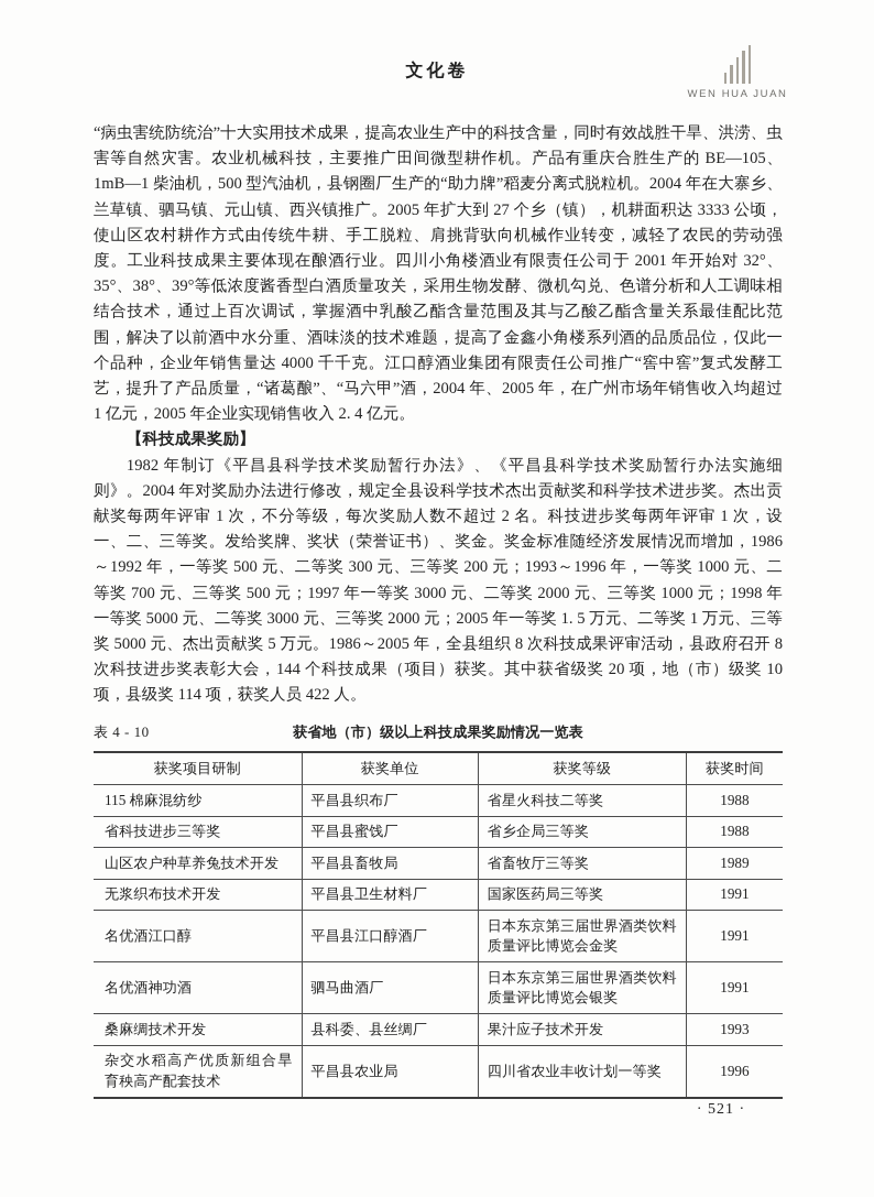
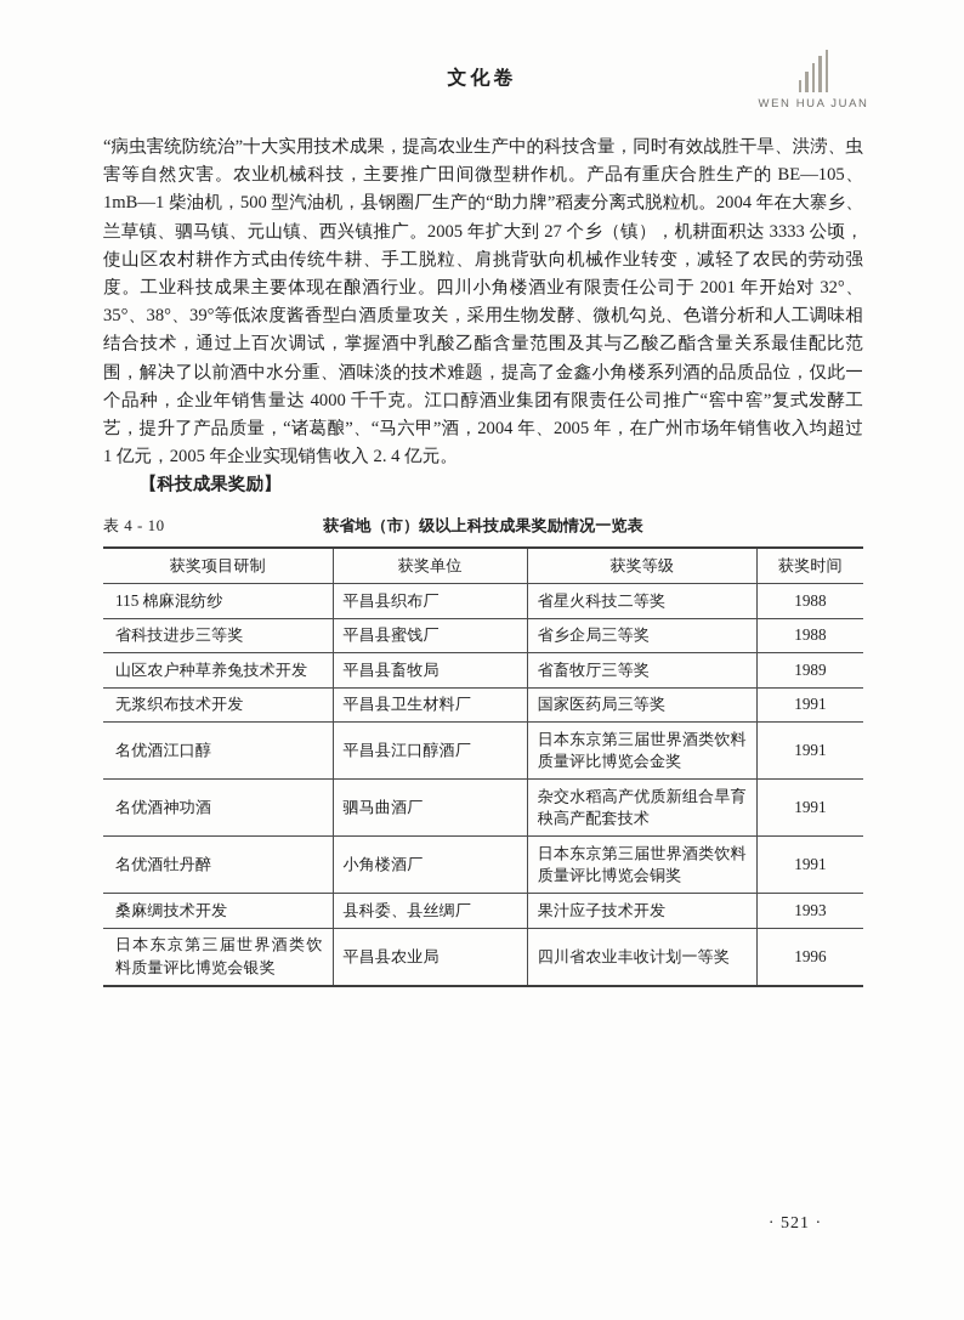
  文化卷
  WEN HUA JUAN
  “病虫害统防统治”十大实用技术成果，提高农业生产中的科技含量，同时有效战胜干旱、洪涝、虫害等自然灾害。农业机械科技，主要推广田间微型耕作机。产品有重庆合胜生产的 BE—105、1mB—1 柴油机，500 型汽油机，县钢圈厂生产的“助力牌”稻麦分离式脱粒机。2004 年在大寨乡、兰草镇、驷马镇、元山镇、西兴镇推广。2005 年扩大到 27 个乡（镇），机耕面积达 3333 公顷，使山区农村耕作方式由传统牛耕、手工脱粒、肩挑背驮向机械作业转变，减轻了农民的劳动强度。工业科技成果主要体现在酿酒行业。四川小角楼酒业有限责任公司于 2001 年开始对 32°、35°、38°、39°等低浓度酱香型白酒质量攻关，采用生物发酵、微机勾兑、色谱分析和人工调味相结合技术，通过上百次调试，掌握酒中乳酸乙酯含量范围及其与乙酸乙酯含量关系最佳配比范围，解决了以前酒中水分重、酒味淡的技术难题，提高了金鑫小角楼系列酒的品质品位，仅此一个品种，企业年销售量达 4000 千千克。江口醇酒业集团有限责任公司推广“窖中窖”复式发酵工艺，提升了产品质量，“诸葛酿”、“马六甲”酒，2004 年、2005 年，在广州市场年销售收入均超过 1 亿元，2005 年企业实现销售收入 2. 4 亿元。
  【科技成果奖励】
- 1982 年制订《平昌县科学技术奖励暂行办法》、《平昌县科学技术奖励暂行办法实施细则》。2004 年对奖励办法进行修改，规定全县设科学技术杰出贡献奖和科学技术进步奖。杰出贡献奖每两年评审 1 次，不分等级，每次奖励人数不超过 2 名。科技进步奖每两年评审 1 次，设一、二、三等奖。发给奖牌、奖状（荣誉证书）、奖金。奖金标准随经济发展情况而增加，1986～1992 年，一等奖 500 元、二等奖 300 元、三等奖 200 元；1993～1996 年，一等奖 1000 元、二等奖 700 元、三等奖 500 元；1997 年一等奖 3000 元、二等奖 2000 元、三等奖 1000 元；1998 年一等奖 5000 元、二等奖 3000 元、三等奖 2000 元；2005 年一等奖 1. 5 万元、二等奖 1 万元、三等奖 5000 元、杰出贡献奖 5 万元。1986～2005 年，全县组织 8 次科技成果评审活动，县政府召开 8 次科技进步奖表彰大会，144 个科技成果（项目）获奖。其中获省级奖 20 项，地（市）级奖 10 项，县级奖 114 项，获奖人员 422 人。
  表 4 - 10
  获省地（市）级以上科技成果奖励情况一览表
  获奖项目研制	获奖单位	获奖等级	获奖时间
  115 棉麻混纺纱	平昌县织布厂	省星火科技二等奖	1988
  省科技进步三等奖	平昌县蜜饯厂	省乡企局三等奖	1988
  山区农户种草养兔技术开发	平昌县畜牧局	省畜牧厅三等奖	1989
  无浆织布技术开发	平昌县卫生材料厂	国家医药局三等奖	1991
  名优酒江口醇	平昌县江口醇酒厂	日本东京第三届世界酒类饮料质量评比博览会金奖	1991
- 名优酒神功酒	驷马曲酒厂	日本东京第三届世界酒类饮料质量评比博览会银奖	1991
+ 名优酒神功酒	驷马曲酒厂	杂交水稻高产优质新组合旱育秧高产配套技术	1991
+ 名优酒牡丹醉	小角楼酒厂	日本东京第三届世界酒类饮料质量评比博览会铜奖	1991
  桑麻绸技术开发	县科委、县丝绸厂	果汁应子技术开发	1993
- 杂交水稻高产优质新组合旱育秧高产配套技术	平昌县农业局	四川省农业丰收计划一等奖	1996
+ 日本东京第三届世界酒类饮料质量评比博览会银奖	平昌县农业局	四川省农业丰收计划一等奖	1996
  · 521 ·
